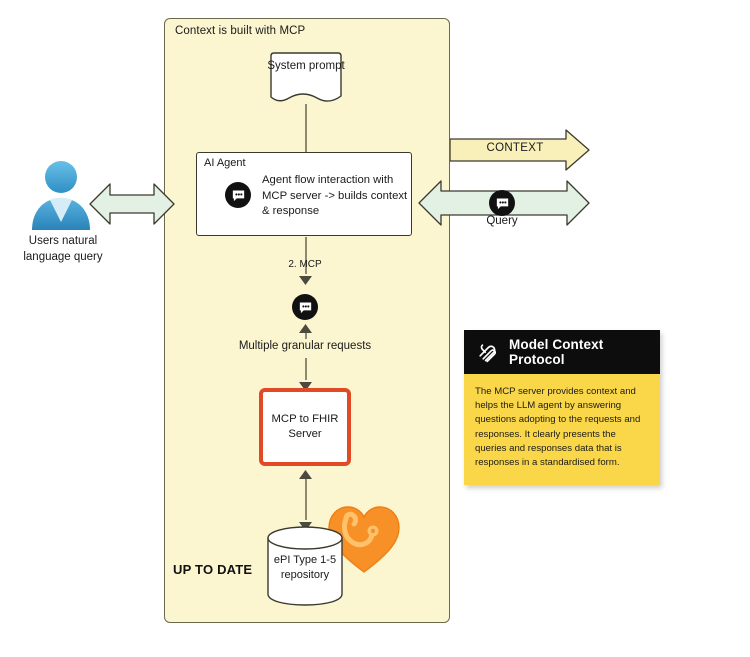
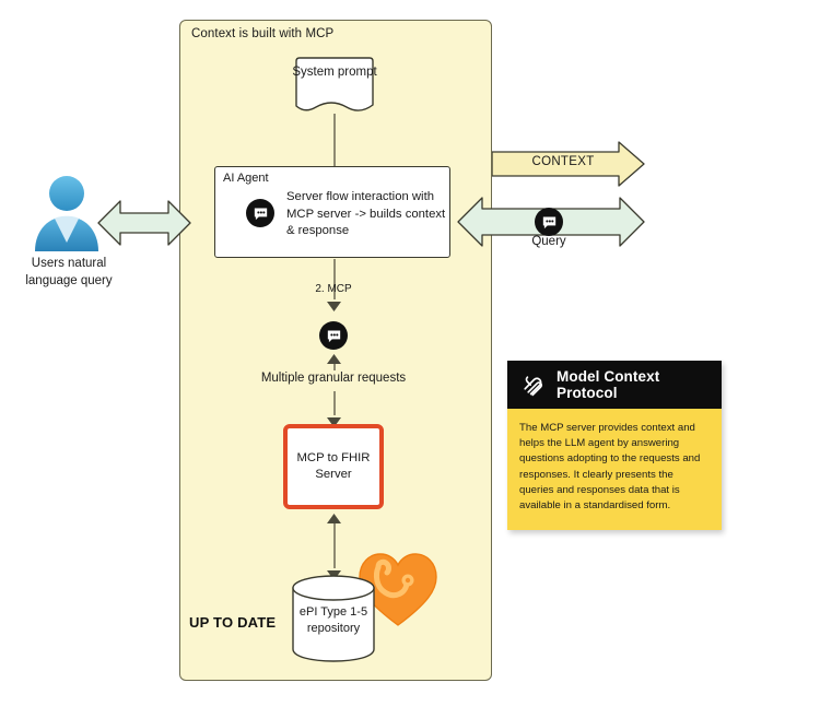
  Context is built with MCP
  System prompt
  AI Agent
- Agent flow interaction with MCP server -> builds context & response
+ Server flow interaction with MCP server -> builds context & response
  2. MCP
  Multiple granular requests
  MCP to FHIR Server
  ePI Type 1-5 repository
  UP TO DATE
  Users natural language query
  CONTEXT
  Query
  Model Context Protocol
- The MCP server provides context and helps the LLM agent by answering questions adopting to the requests and responses. It clearly presents the queries and responses data that is responses in a standardised form.
+ The MCP server provides context and helps the LLM agent by answering questions adopting to the requests and responses. It clearly presents the queries and responses data that is available in a standardised form.
